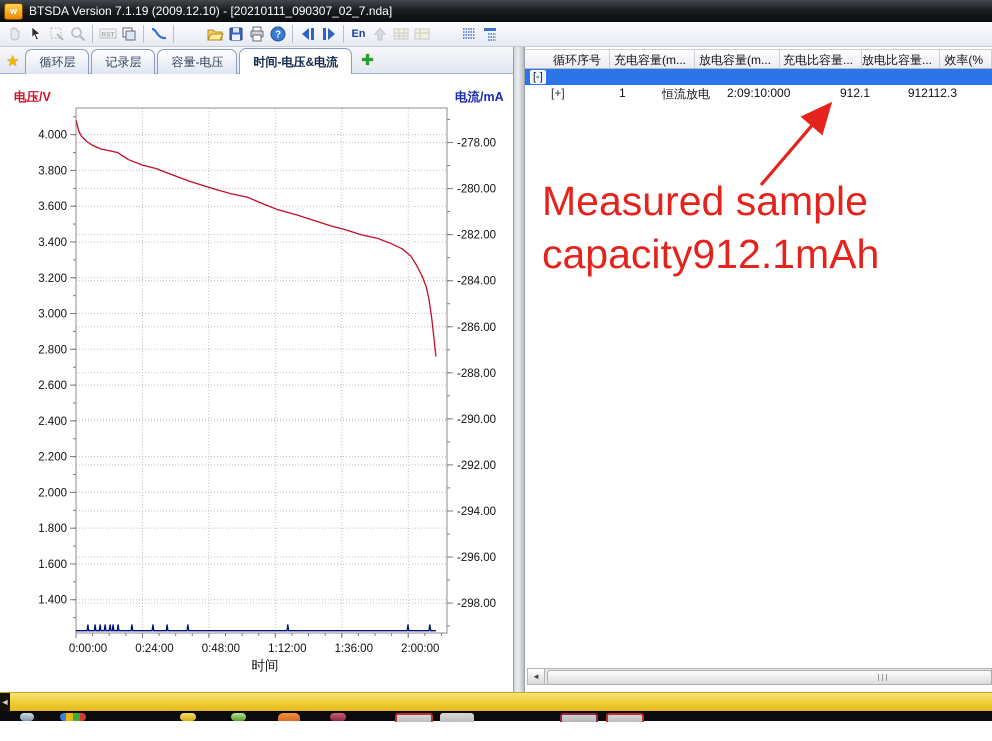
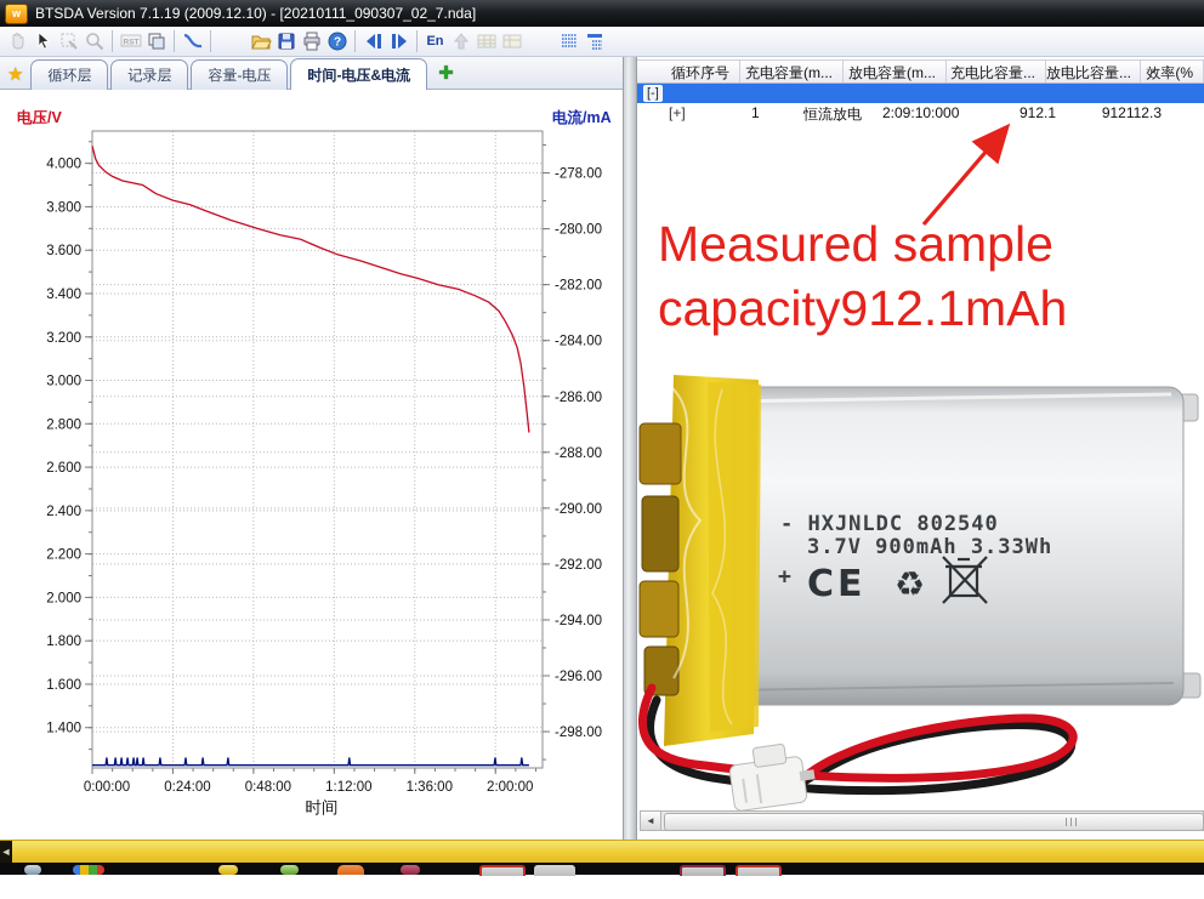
  w
  BTSDA Version 7.1.19 (2009.12.10) - [20210111_090307_02_7.nda]
  ?
  En
  ★
  循环层
  记录层
  容量-电压
  时间-电压&电流
  ✚
  0:00:00
  0:24:00
  0:48:00
  1:12:00
  1:36:00
  2:00:00
  4.000
  3.800
  3.600
  3.400
  3.200
  3.000
  2.800
  2.600
  2.400
  2.200
  2.000
  1.800
  1.600
  1.400
  -278.00
  -280.00
  -282.00
  -284.00
  -286.00
  -288.00
  -290.00
  -292.00
  -294.00
  -296.00
  -298.00
  电压/V
  电流/mA
  时间
  循环序号
  充电容量(m...
  放电容量(m...
  充电比容量...
  放电比容量...
  效率(%
  [-]
  [+]
  1
  恒流放电
  2:09:10:000
  912.1
  912112.3
  Measured sample
  capacity912.1mAh
+ - HXJNLDC 802540
+ 3.7V 900mAh 3.33Wh
+ +
+ CE
+ ♻
  ◄
  ◄
